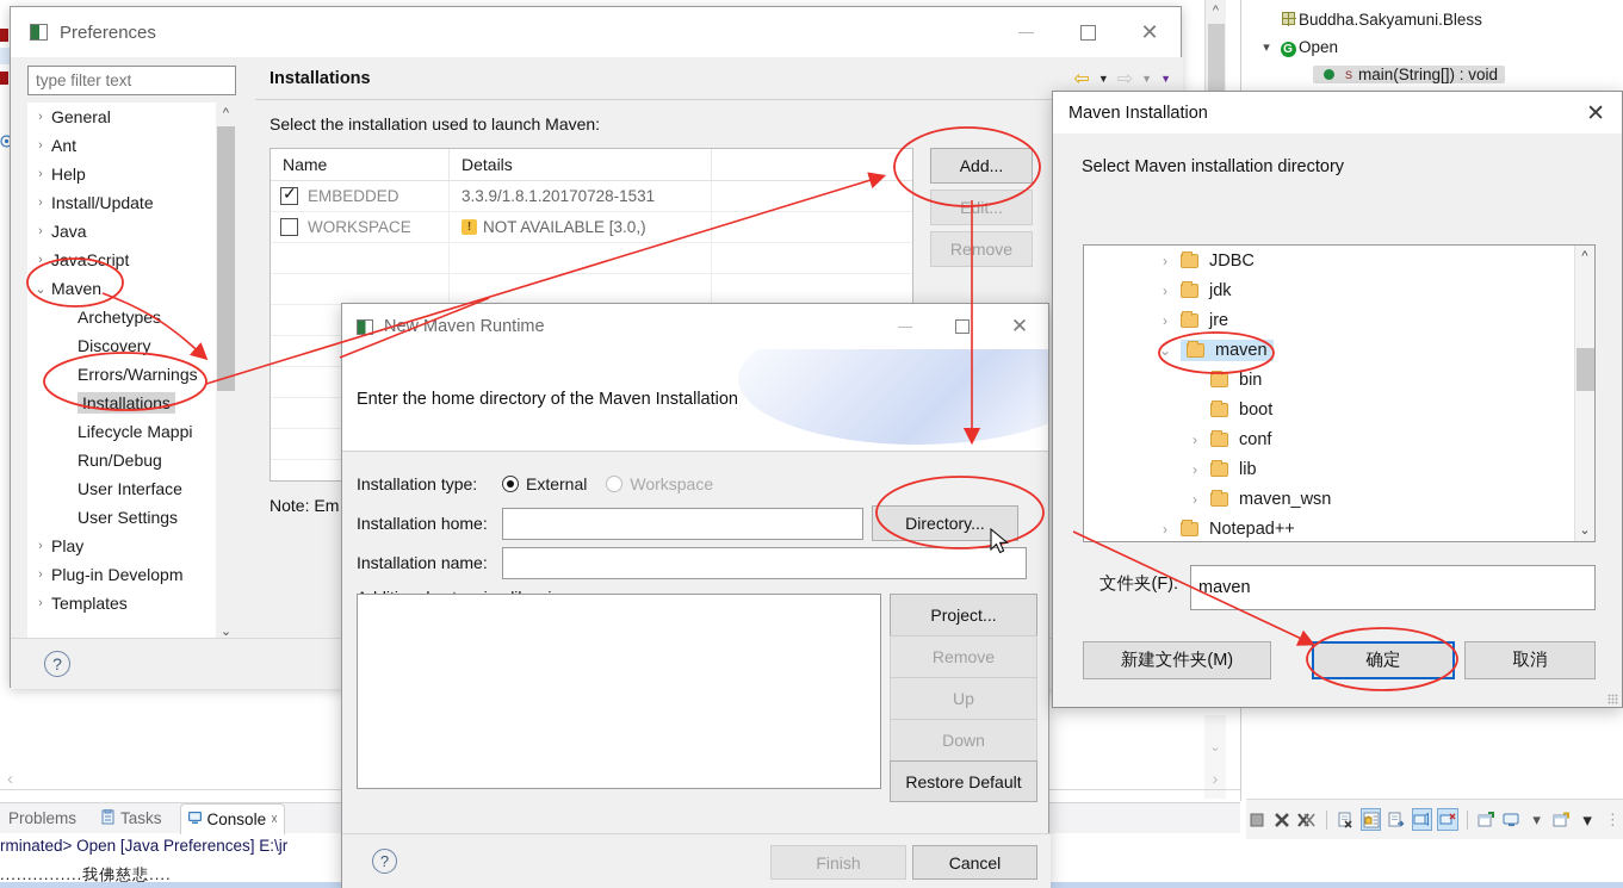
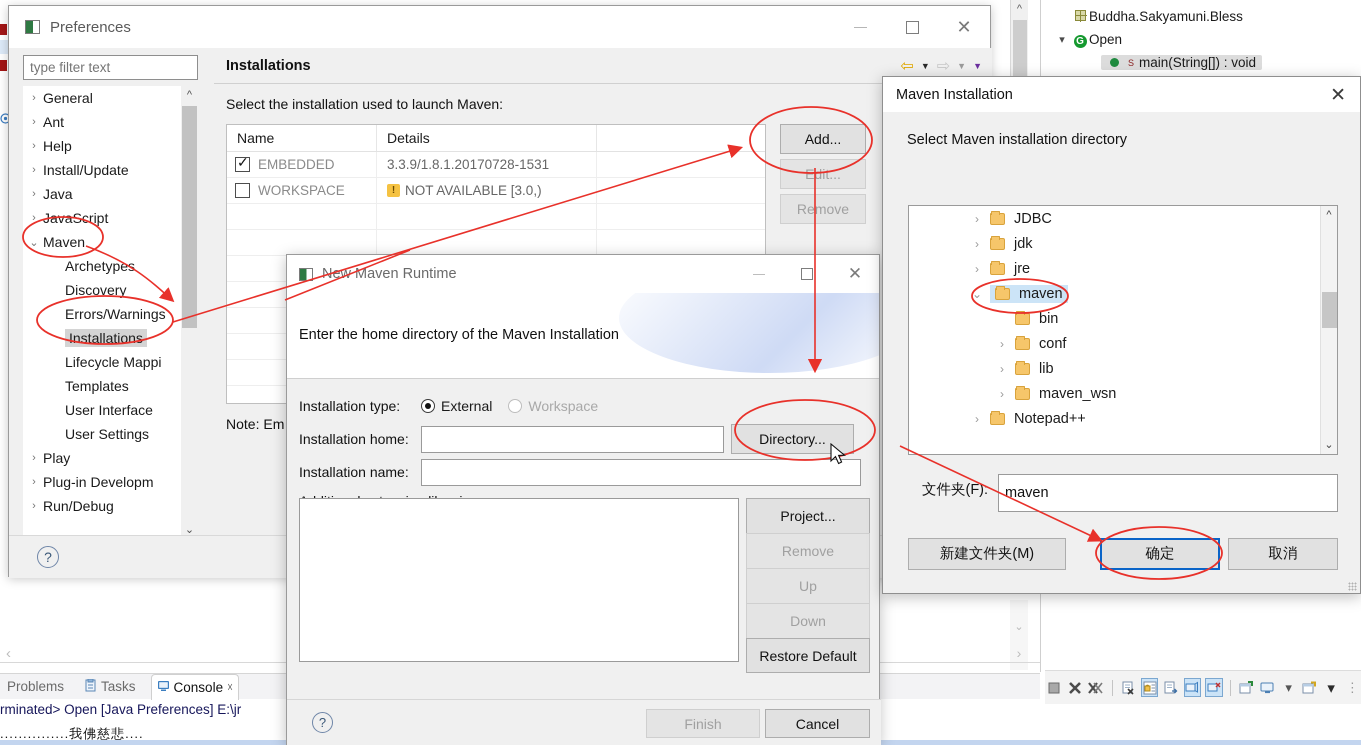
  Buddha.Sakyamuni.Bless
  ▾
  G
  Open
  S
  main(String[]) : void
  ^
  ⌄
  ›
  Problems
  Tasks
  Console
  ☓
  rminated> Open [Java Preferences] E:\jr
  ...............我佛慈悲....
  ▾
  ▾
  ⋮
  ‹
  Preferences
  ✕
  type filter text
  ›
  General
  ›
  Ant
  ›
  Help
  ›
  Install/Update
  ›
  Java
  ›
  ⌄
  Maven
  Archetypes
  Discovery
  Errors/Warnings
  Installations
  Lifecycle Mappi
- Run/Debug
+ Templates
  User Interface
  User Settings
  ›
  Play
  ›
  Plug-in Developm
  ›
- Templates
+ Run/Debug
  ^
  ⌄
  Installations
  ⇦
  ▼
  ⇨
  ▼
  ▼
  Select the installation used to launch Maven:
  Name
  Details
  EMBEDDED
  3.3.9/1.8.1.20170728-1531
  WORKSPACE
  !
  NOT AVAILABLE [3.0,)
  Add...
  Edit...
  Remove
  Note: Em
  ?
  ew Maven Runtime
  ✕
  Enter the home directory of the Maven Installation
  Installation type:
  External
  Workspace
  Installation home:
  Directory...
  Installation name:
  Project...
  Remove
  Up
  Down
  Restore Default
  ?
  Finish
  Cancel
  Maven Installation
  ✕
  Select Maven installation directory
  ›
  JDBC
  ›
  jdk
  ›
  jre
  ⌄
  maven
  bin
- boot
  ›
  conf
  ›
  lib
  ›
  maven_wsn
  ›
  Notepad++
  ^
  ⌄
  文件夹(F):
  maven
  新建文件夹(M)
  确定
  取消
